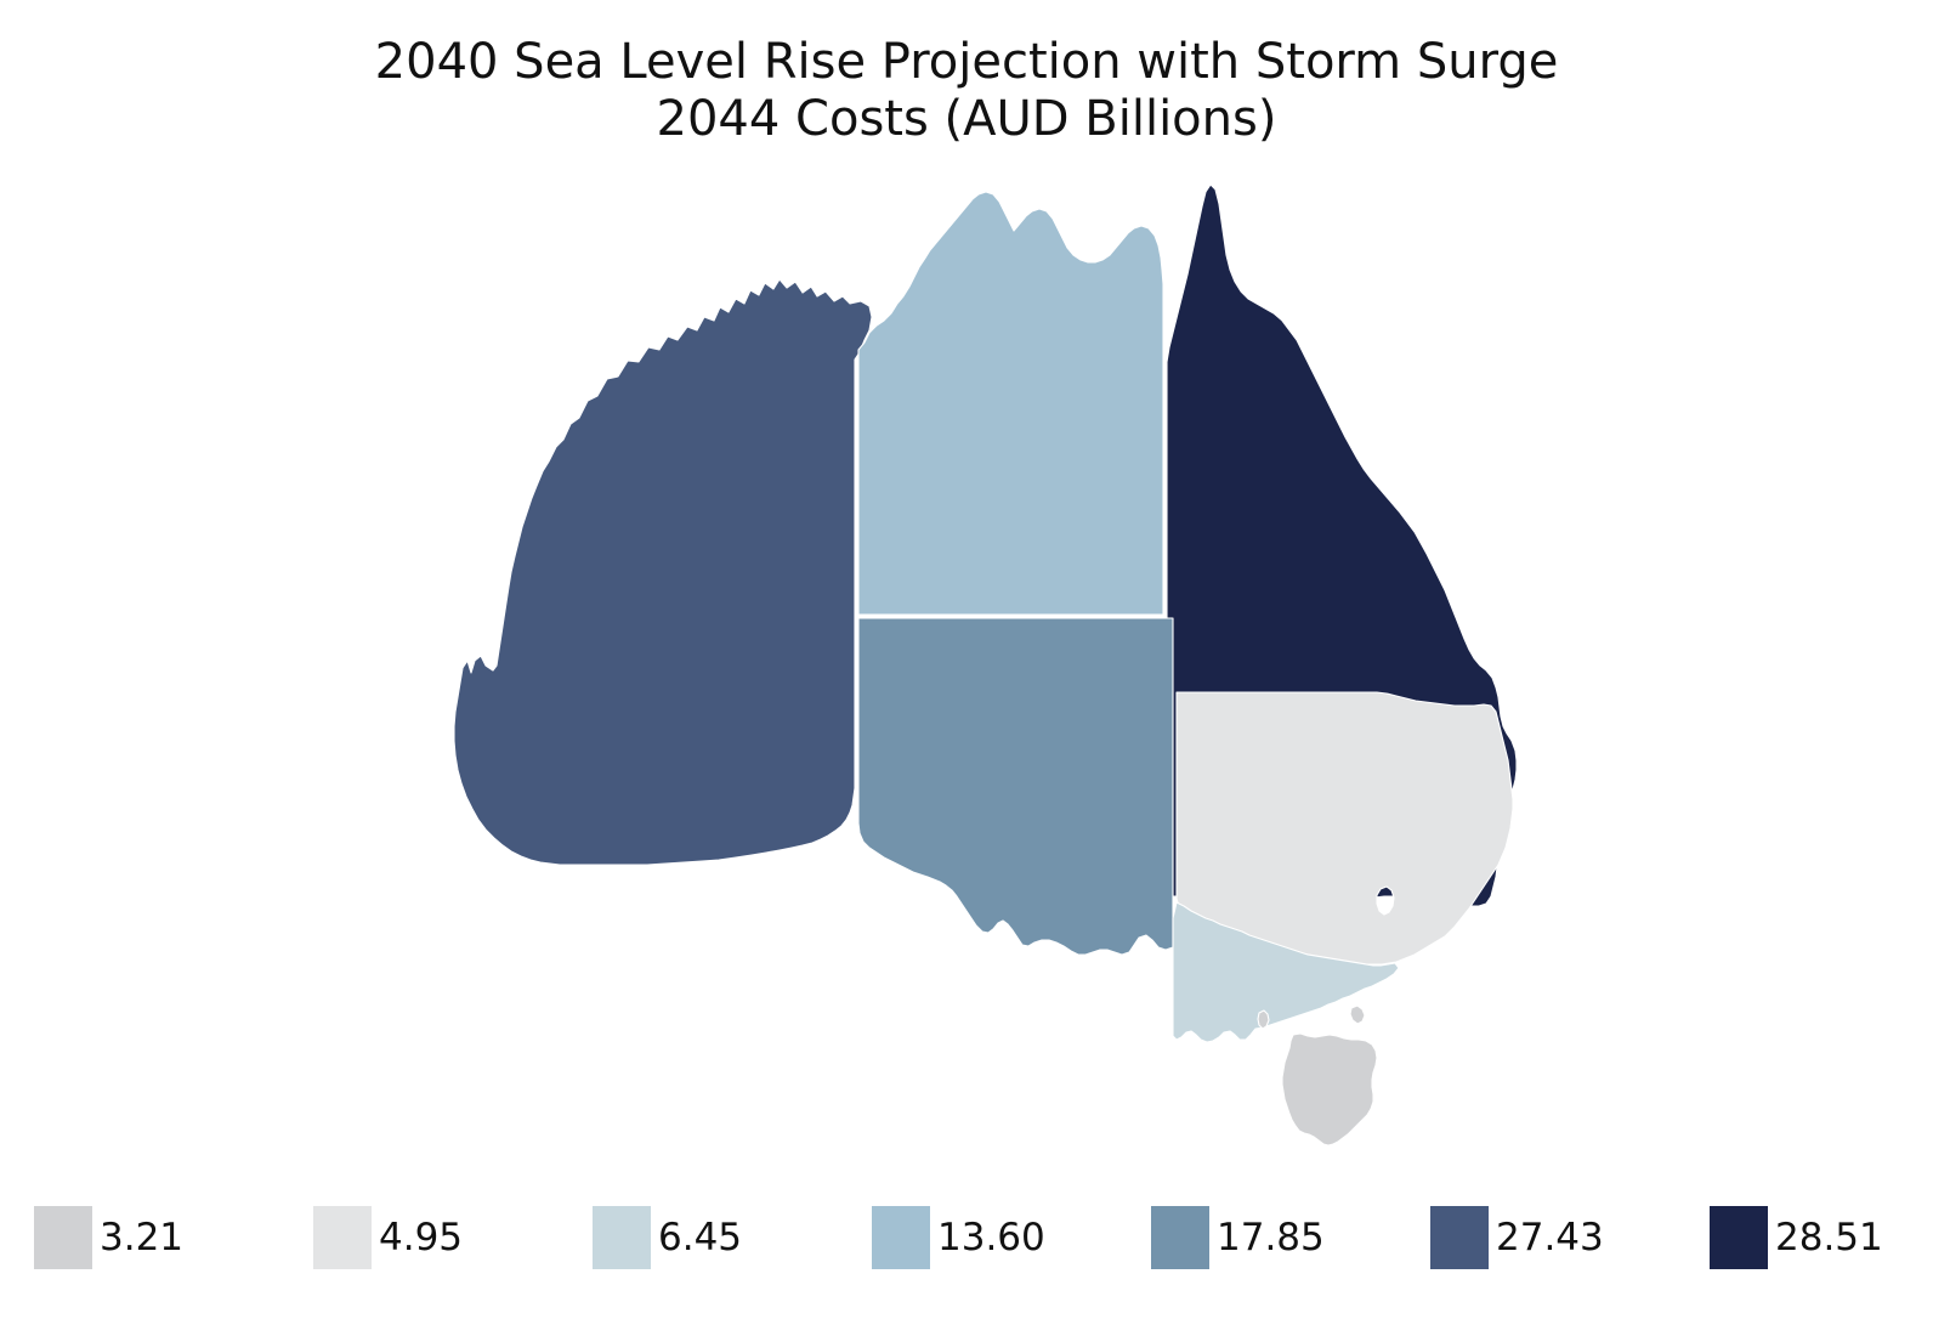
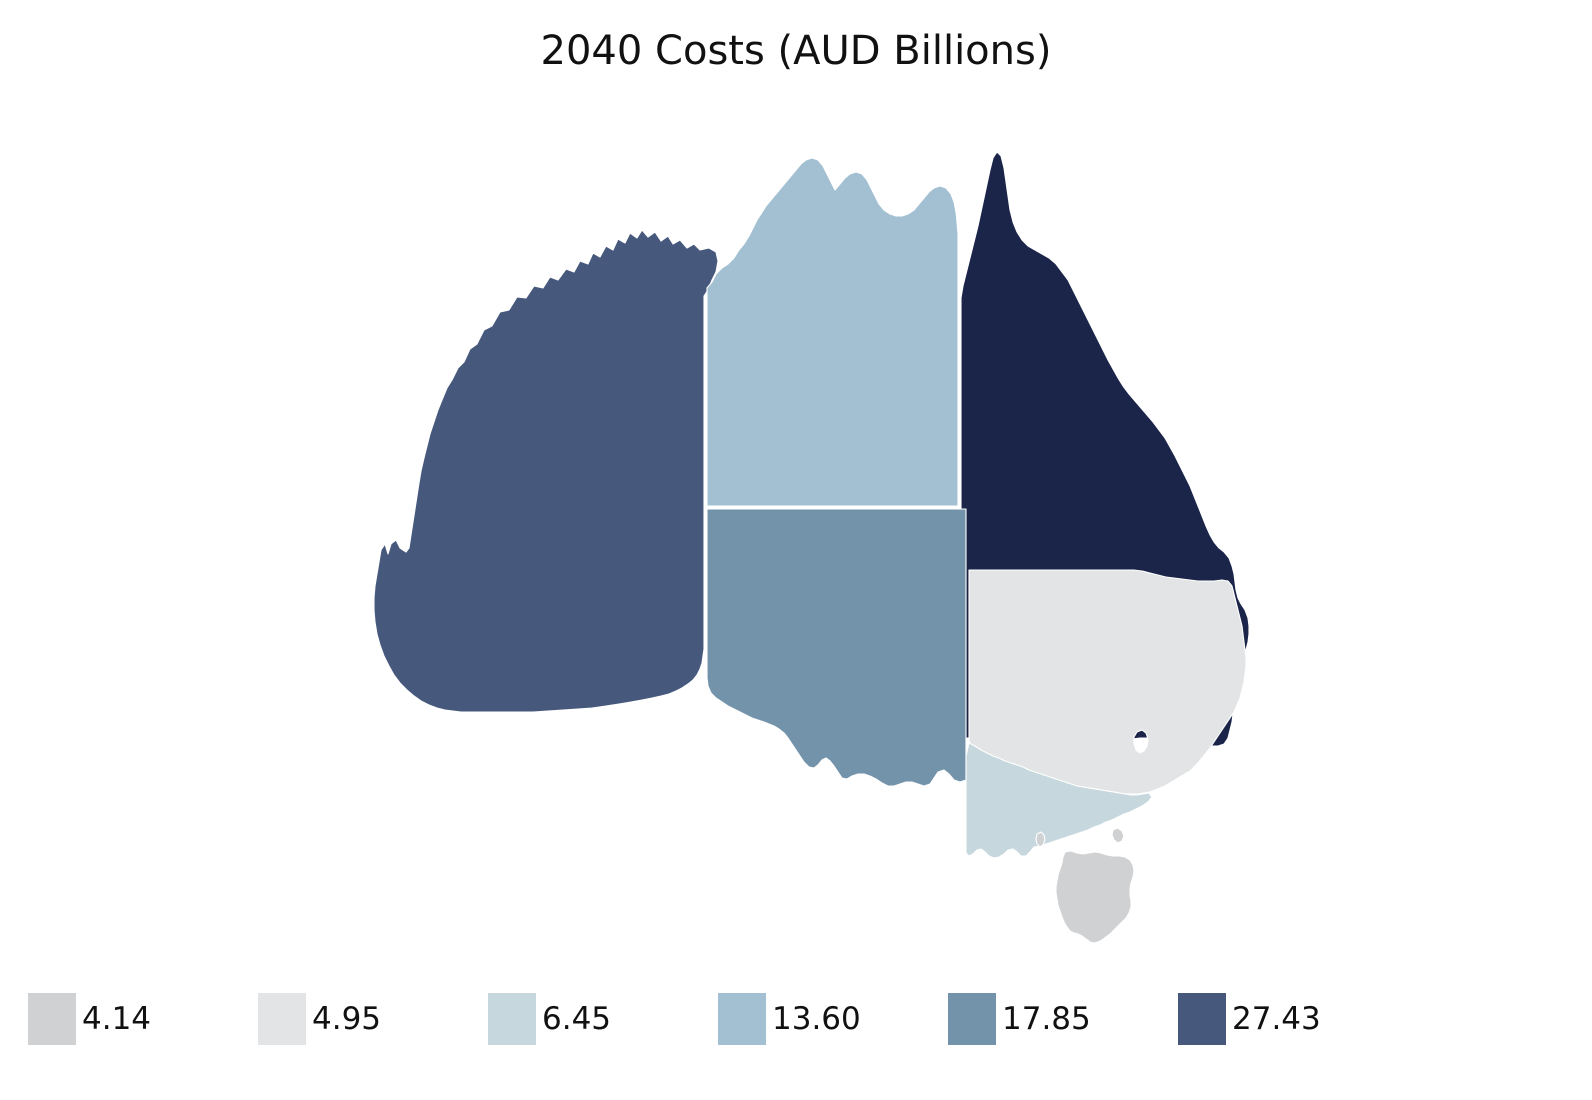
- 2040 Sea Level Rise Projection with Storm Surge
- 2044 Costs (AUD Billions)
+ 2040 Costs (AUD Billions)
- 3.21
+ 4.14
  4.95
  6.45
  13.60
  17.85
  27.43
- 28.51
